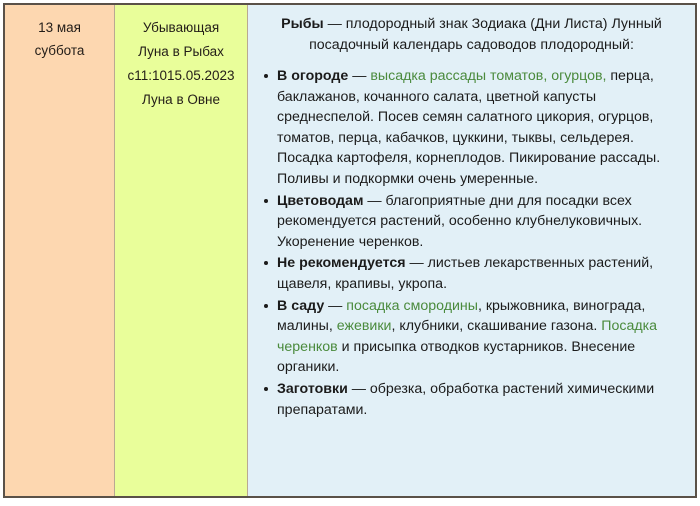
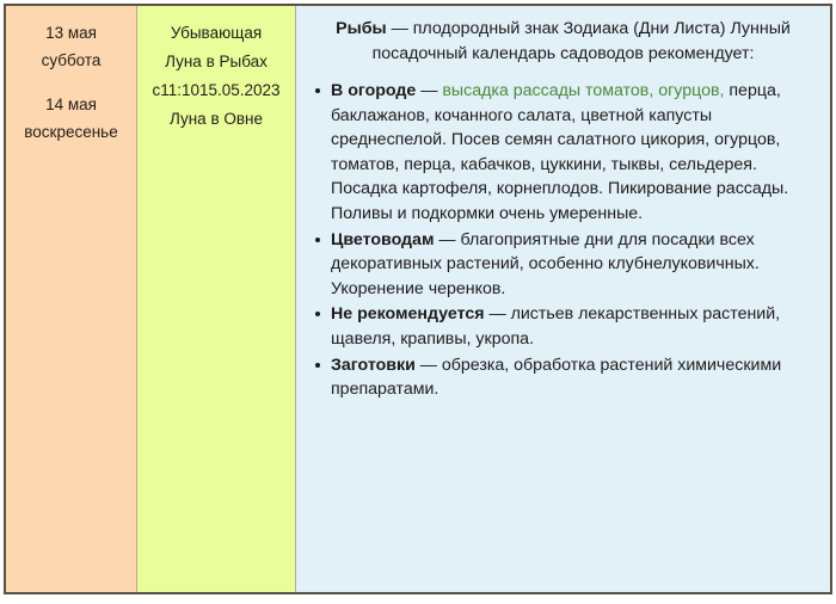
  13 мая
  суббота
+ 14 мая
+ воскресенье
  Убывающая
  Луна в Рыбах
  с11:1015.05.2023
  Луна в Овне
- Рыбы — плодородный знак Зодиака (Дни Листа) Лунный посадочный календарь садоводов плодородный:
+ Рыбы — плодородный знак Зодиака (Дни Листа) Лунный посадочный календарь садоводов рекомендует:
  В огороде — высадка рассады томатов, огурцов, перца, баклажанов, кочанного салата, цветной капусты среднеспелой. Посев семян салатного цикория, огурцов, томатов, перца, кабачков, цуккини, тыквы, сельдерея. Посадка картофеля, корнеплодов. Пикирование рассады. Поливы и подкормки очень умеренные.
- Цветоводам — благоприятные дни для посадки всех рекомендуется растений, особенно клубнелуковичных. Укоренение черенков.
+ Цветоводам — благоприятные дни для посадки всех декоративных растений, особенно клубнелуковичных. Укоренение черенков.
  Не рекомендуется — листьев лекарственных растений, щавеля, крапивы, укропа.
- В саду — посадка смородины, крыжовника, винограда, малины, ежевики, клубники, скашивание газона. Посадка черенков и присыпка отводков кустарников. Внесение органики.
  Заготовки — обрезка, обработка растений химическими препаратами.
